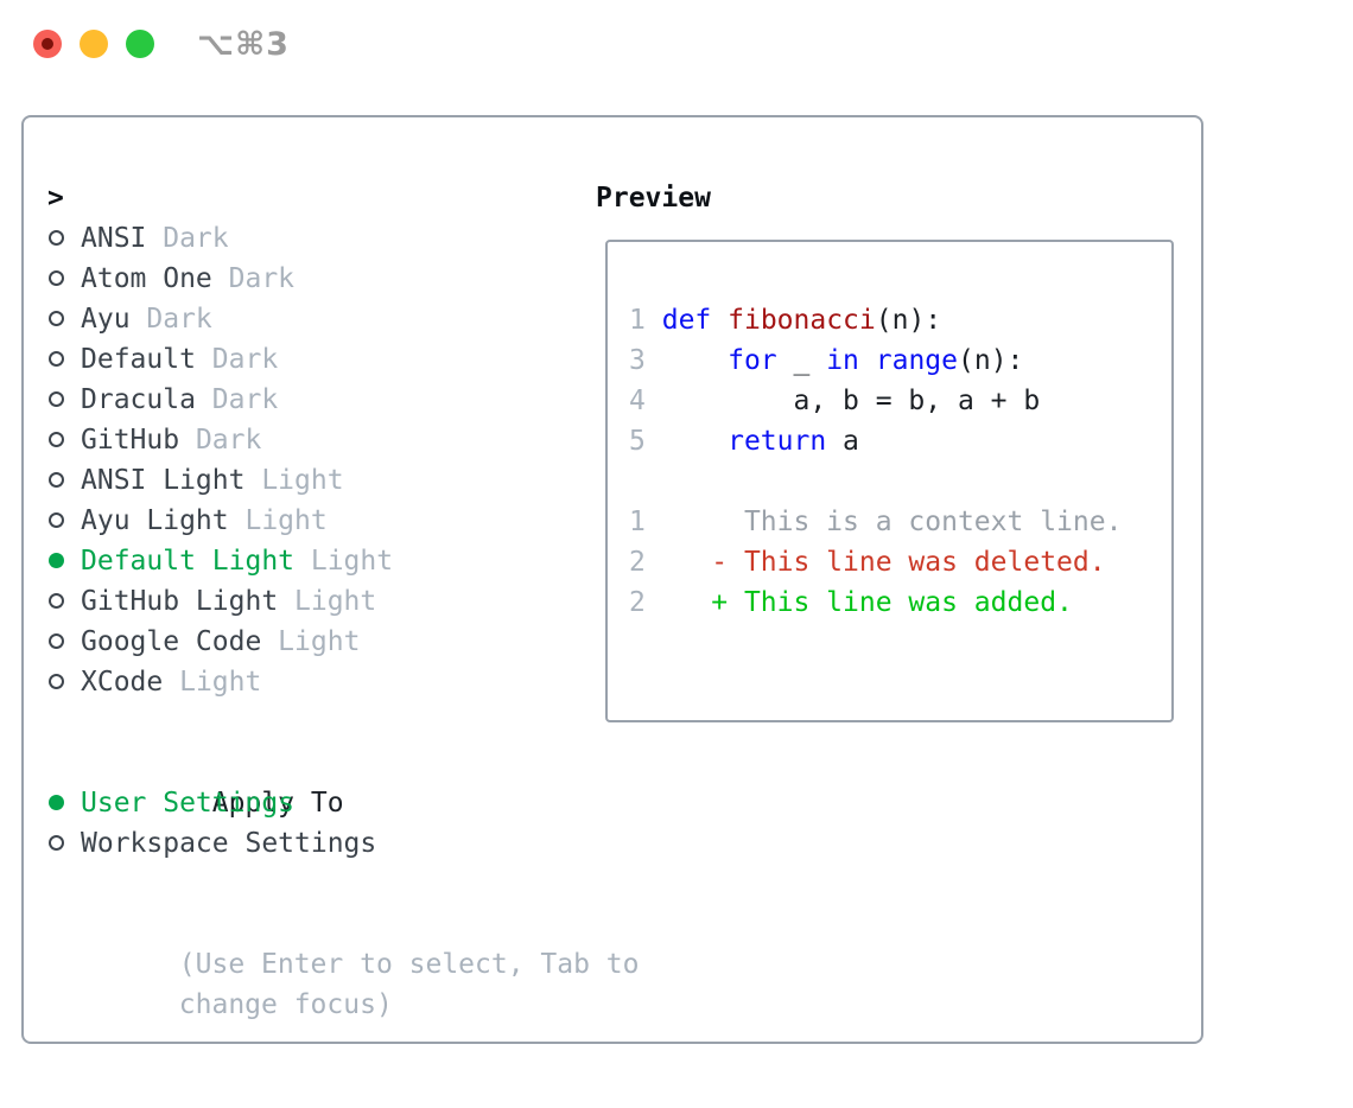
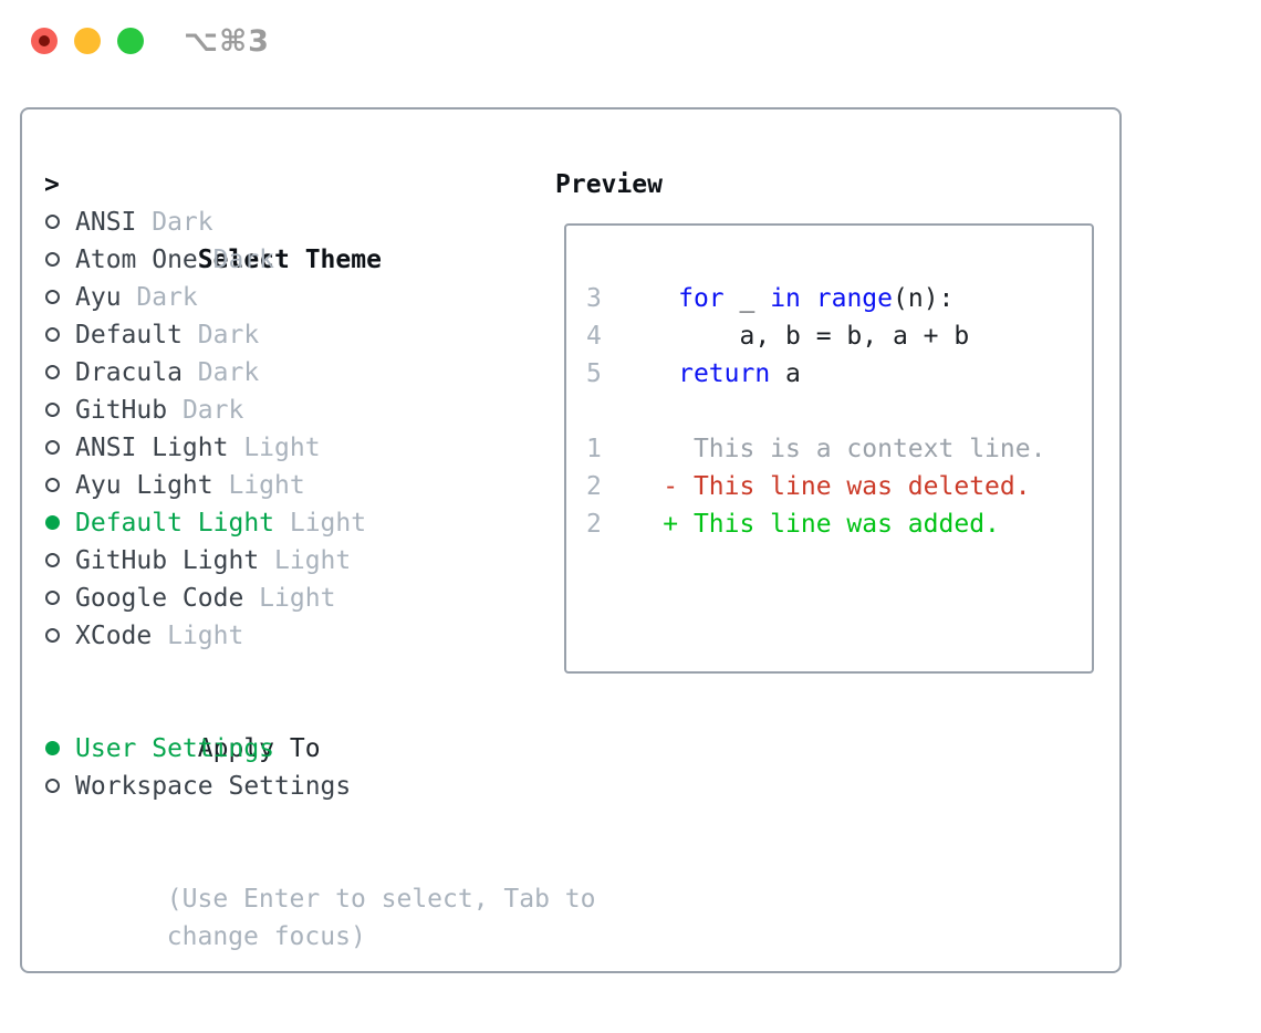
  ⌥⌘3
  >
+ Select Theme
  ANSI Dark
  Atom One Dark
  Ayu Dark
  Default Dark
  Dracula Dark
  GitHub Dark
  ANSI Light Light
  Ayu Light Light
  Default Light Light
  GitHub Light Light
  Google Code Light
  XCode Light
  Apply To
  User Settings
  Workspace Settings
  (Use Enter to select, Tab to
  change focus)
  Preview
- 1 def fibonacci(n):
  3 for _ in range(n):
  4 a, b = b, a + b
  5 return a
  1 This is a context line.
  2 - This line was deleted.
  2 + This line was added.
